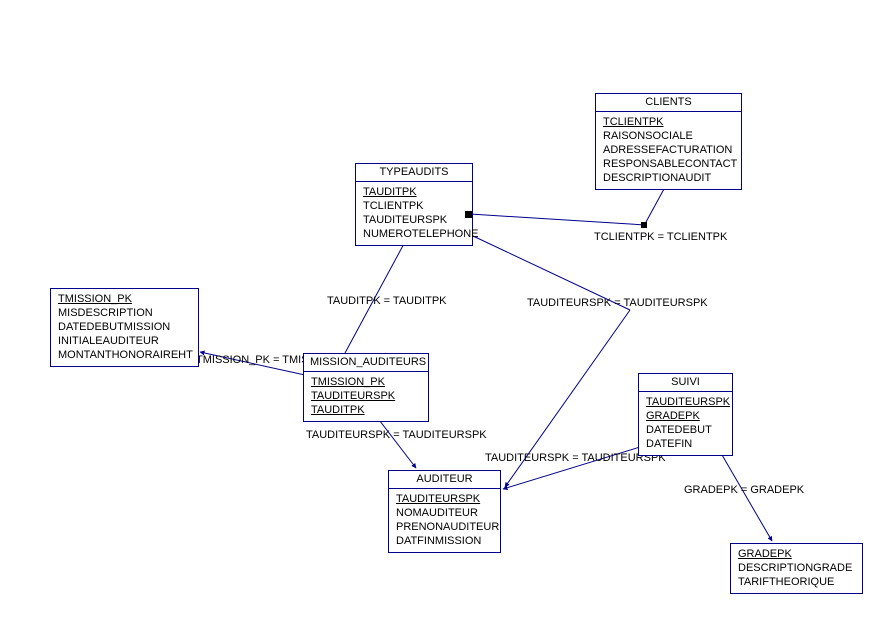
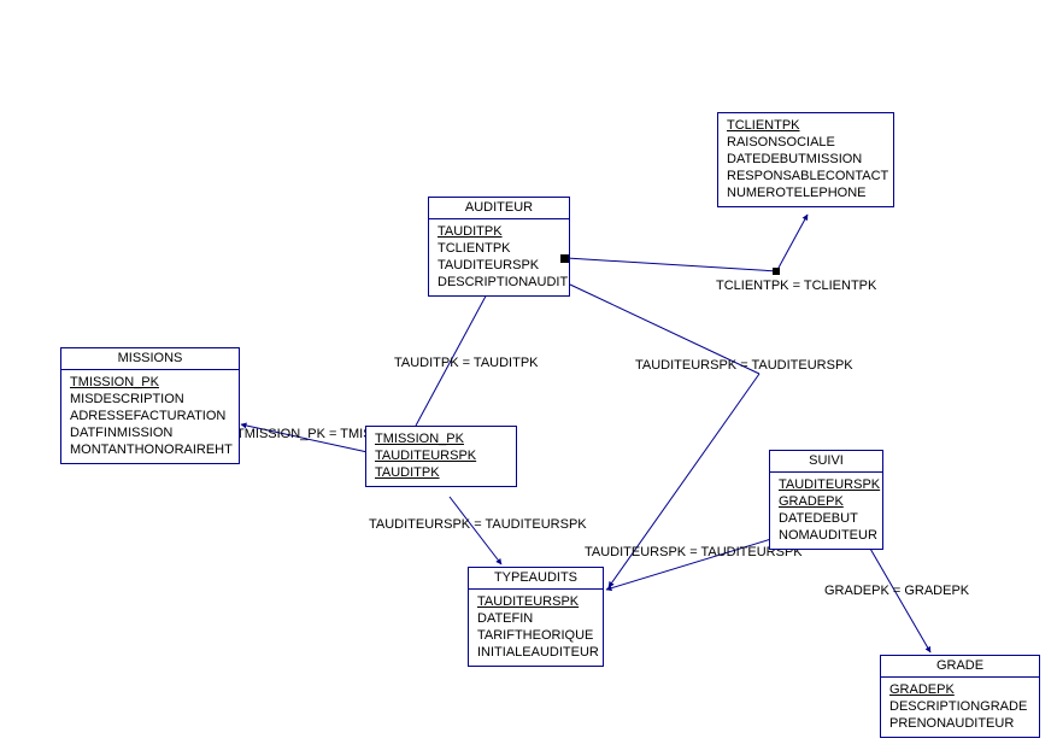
  TCLIENTPK = TCLIENTPK
  TAUDITPK = TAUDITPK
  TAUDITEURSPK = TAUDITEURSPK
  TAUDITEURSPK = TAUDITEURSPK
  TAUDITEURSPK = TAUDITEURSPK
  GRADEPK = GRADEPK
- CLIENTS
  TCLIENTPK
  RAISONSOCIALE
- ADRESSEFACTURATION
+ DATEDEBUTMISSION
  RESPONSABLECONTACT
- DESCRIPTIONAUDIT
+ NUMEROTELEPHONE
- TYPEAUDITS
+ AUDITEUR
  TAUDITPK
  TCLIENTPK
  TAUDITEURSPK
- NUMEROTELEPHONE
+ DESCRIPTIONAUDIT
+ MISSIONS
  TMISSION_PK
  MISDESCRIPTION
- DATEDEBUTMISSION
+ ADRESSEFACTURATION
- INITIALEAUDITEUR
+ DATFINMISSION
  MONTANTHONORAIREHT
- MISSION_AUDITEURS
  TMISSION_PK
  TAUDITEURSPK
  TAUDITPK
  SUIVI
  TAUDITEURSPK
  GRADEPK
  DATEDEBUT
- DATEFIN
+ NOMAUDITEUR
- AUDITEUR
+ TYPEAUDITS
  TAUDITEURSPK
- NOMAUDITEUR
+ DATEFIN
- PRENONAUDITEUR
+ TARIFTHEORIQUE
- DATFINMISSION
+ INITIALEAUDITEUR
+ GRADE
  GRADEPK
  DESCRIPTIONGRADE
- TARIFTHEORIQUE
+ PRENONAUDITEUR
